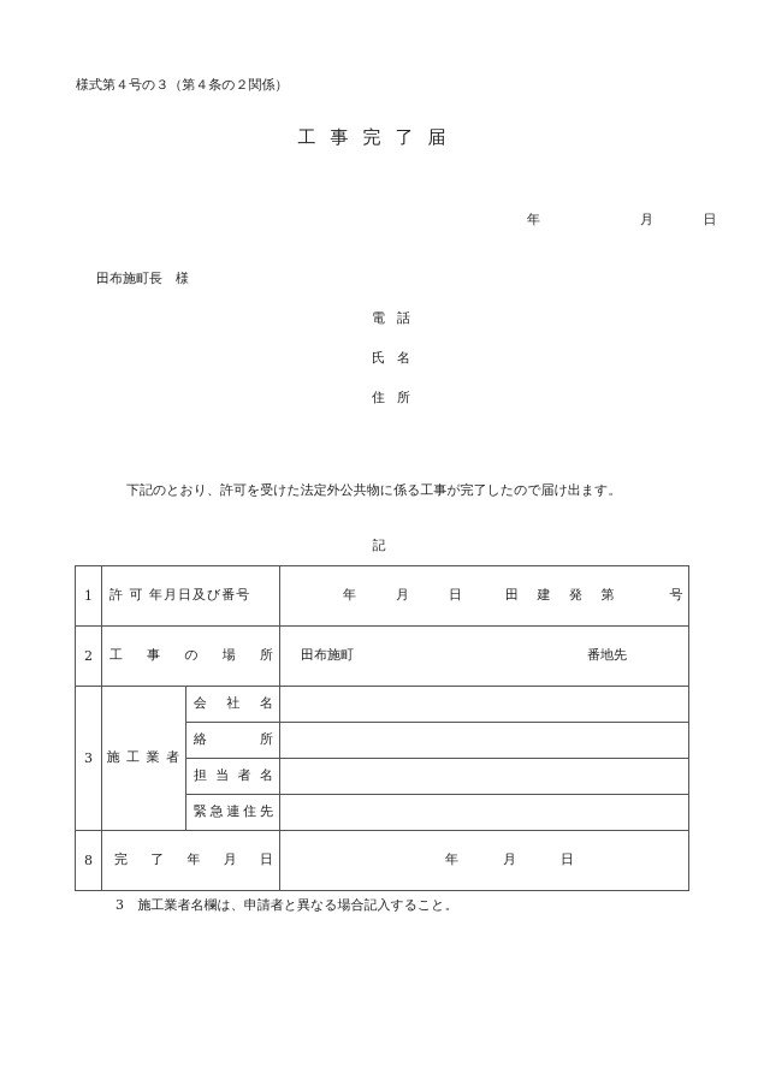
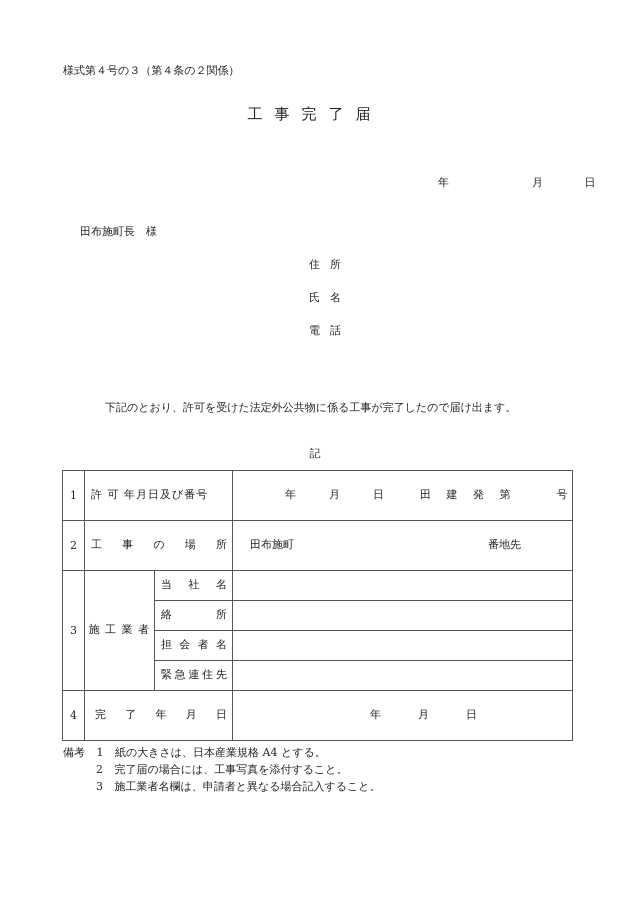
  様式第４号の３（第４条の２関係）
  工事完了届
  年 月 日
  田布施町長 様
- 電話
+ 住所
  氏名
- 住所
+ 電話
  下記のとおり、許可を受けた法定外公共物に係る工事が完了したので届け出ます。
  記
  1	許 可 年月日及び番号	年 月 日 田 建 発 第 号
  2	工 事 の 場 所	田布施町 番地先
- 3	施 工 業 者	会 社 名
+ 3	施 工 業 者	当 社 名
  絡 所
- 担 当 者 名
+ 担 会 者 名
  緊 急 連 住 先
- 8	完 了 年 月 日	年 月 日
+ 4	完 了 年 月 日	年 月 日
+ 備考 1 紙の大きさは、日本産業規格 A4 とする。
+ 2 完了届の場合には、工事写真を添付すること。
  3 施工業者名欄は、申請者と異なる場合記入すること。
